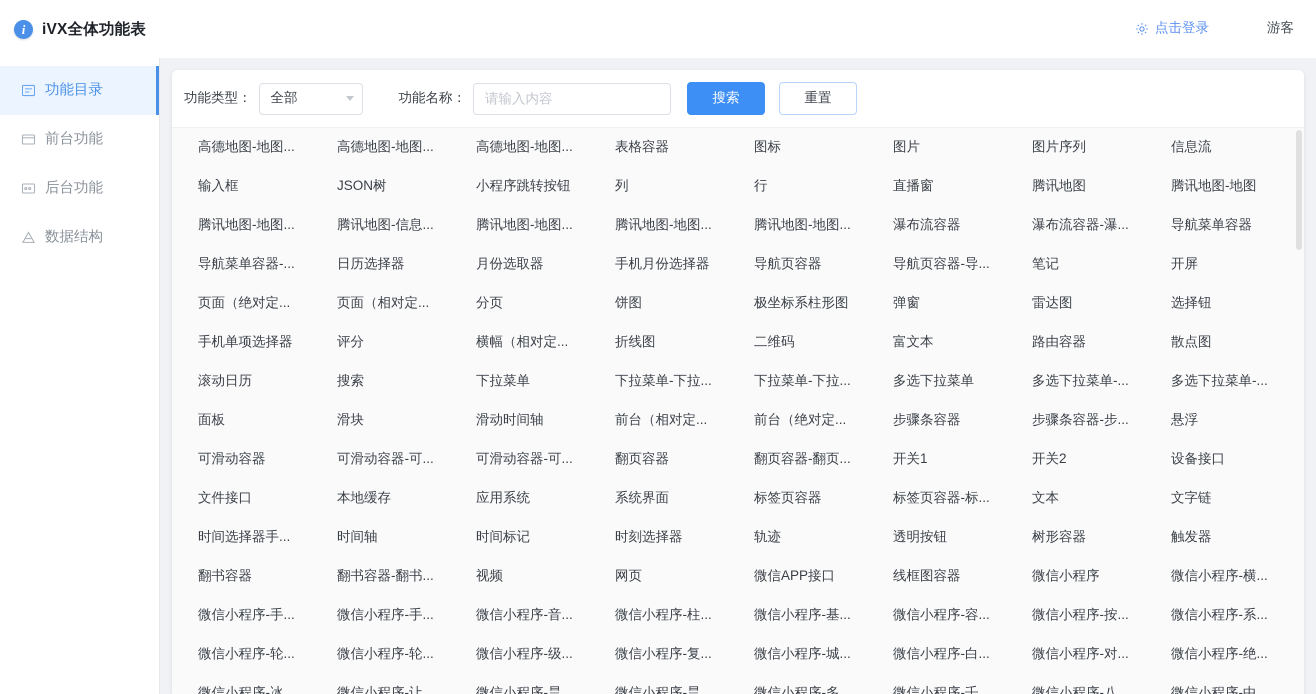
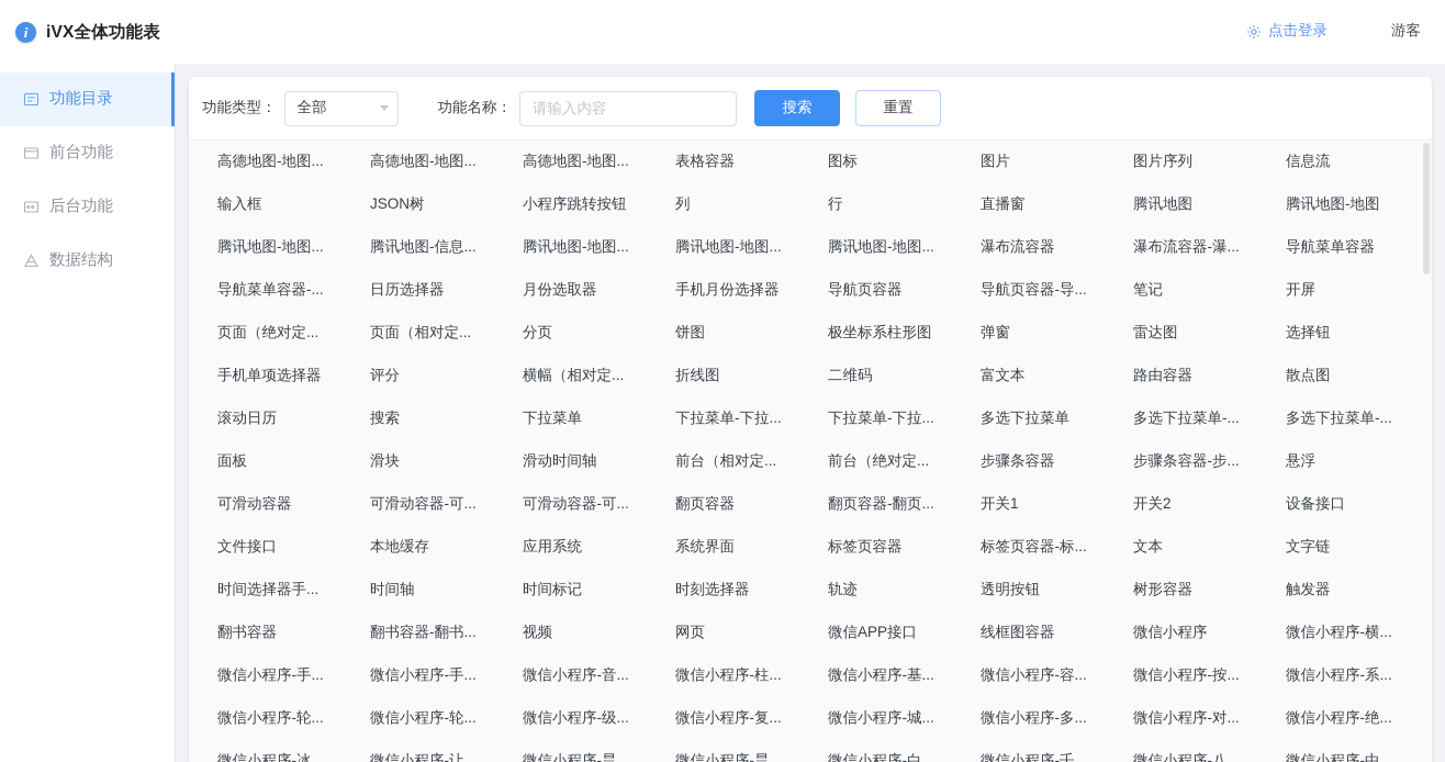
  i
  iVX全体功能表
  点击登录
  游客
  功能目录
  前台功能
  后台功能
  数据结构
  功能类型：
  全部
  功能名称：
  请输入内容
  搜索
  重置
  高德地图-地图...
  高德地图-地图...
  高德地图-地图...
  表格容器
  图标
  图片
  图片序列
  信息流
  输入框
  JSON树
  小程序跳转按钮
  列
  行
  直播窗
  腾讯地图
  腾讯地图-地图
  腾讯地图-地图...
  腾讯地图-信息...
  腾讯地图-地图...
  腾讯地图-地图...
  腾讯地图-地图...
  瀑布流容器
  瀑布流容器-瀑...
  导航菜单容器
  导航菜单容器-...
  日历选择器
  月份选取器
  手机月份选择器
  导航页容器
  导航页容器-导...
  笔记
  开屏
  页面（绝对定...
  页面（相对定...
  分页
  饼图
  极坐标系柱形图
  弹窗
  雷达图
  选择钮
  手机单项选择器
  评分
  横幅（相对定...
  折线图
  二维码
  富文本
  路由容器
  散点图
  滚动日历
  搜索
  下拉菜单
  下拉菜单-下拉...
  下拉菜单-下拉...
  多选下拉菜单
  多选下拉菜单-...
  多选下拉菜单-...
  面板
  滑块
  滑动时间轴
  前台（相对定...
  前台（绝对定...
  步骤条容器
  步骤条容器-步...
  悬浮
  可滑动容器
  可滑动容器-可...
  可滑动容器-可...
  翻页容器
  翻页容器-翻页...
  开关1
  开关2
  设备接口
  文件接口
  本地缓存
  应用系统
  系统界面
  标签页容器
  标签页容器-标...
  文本
  文字链
  时间选择器手...
  时间轴
  时间标记
  时刻选择器
  轨迹
  透明按钮
  树形容器
  触发器
  翻书容器
  翻书容器-翻书...
  视频
  网页
  微信APP接口
  线框图容器
  微信小程序
  微信小程序-横...
  微信小程序-手...
  微信小程序-手...
  微信小程序-音...
  微信小程序-柱...
  微信小程序-基...
  微信小程序-容...
  微信小程序-按...
  微信小程序-系...
  微信小程序-轮...
  微信小程序-轮...
  微信小程序-级...
  微信小程序-复...
  微信小程序-城...
- 微信小程序-白...
+ 微信小程序-多...
  微信小程序-对...
  微信小程序-绝...
  微信小程序-冰...
  微信小程序-让...
  微信小程序-昙...
  微信小程序-昙...
- 微信小程序-多...
+ 微信小程序-白...
  微信小程序-壬...
  微信小程序-八...
  微信小程序-中...
